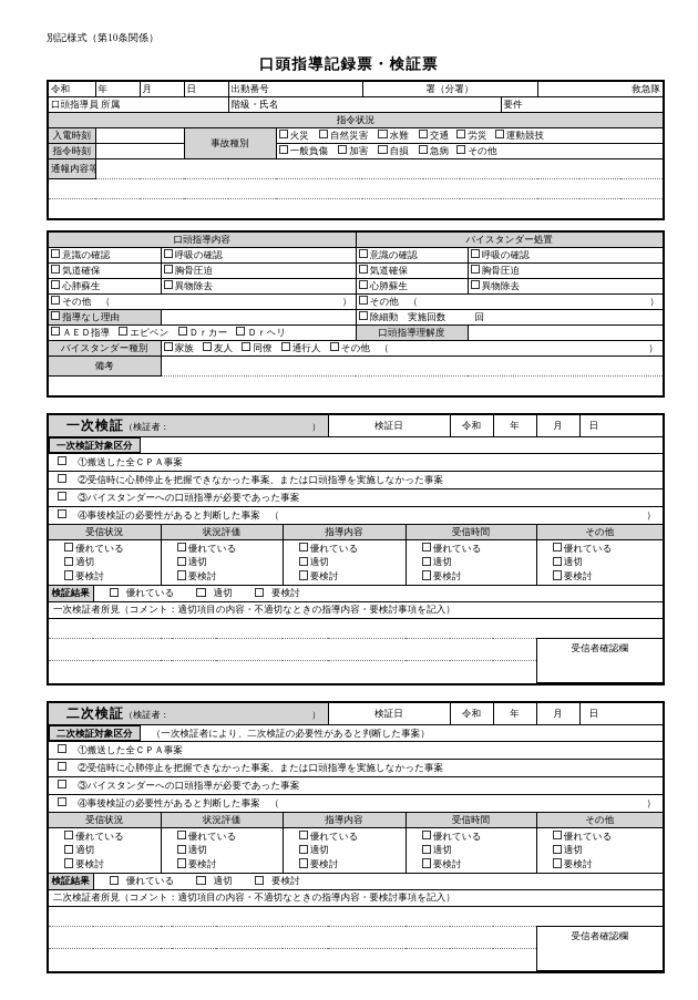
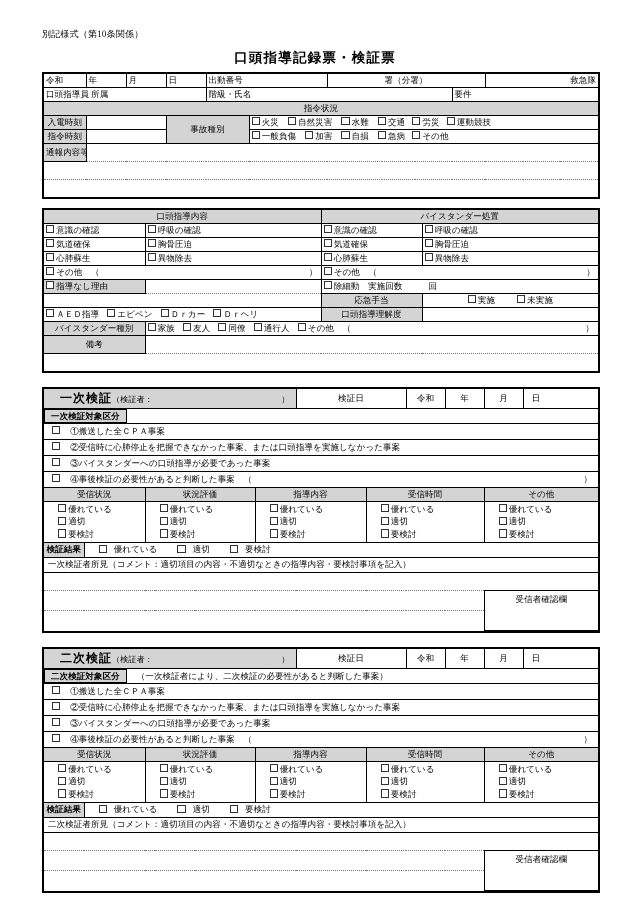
  別記様式（第10条関係）
  口頭指導記録票・検証票
  令和	年	月	日	出動番号	署（分署）	救急隊
  口頭指導員 所属	階級・氏名	要件
  指令状況
  入電時刻		事故種別	火災 自然災害 水難 交通 労災 運動競技
  指令時刻		一般負傷 加害 自損 急病 その他
  通報内容等
  口頭指導内容	バイスタンダー処置
  意識の確認	呼吸の確認	意識の確認	呼吸の確認
  気道確保	胸骨圧迫	気道確保	胸骨圧迫
  心肺蘇生	異物除去	心肺蘇生	異物除去
  その他 （ ）	その他 （ ）
  指導なし理由		除細動 実施回数 回
+ 	応急手当	実施 未実施
  ＡＥＤ指導 エピペン Ｄｒカー Ｄｒヘリ	口頭指導理解度
  バイスタンダー種別	家族 友人 同僚 通行人 その他 （ ）
  備考
  一次検証（検証者： ）	検証日	令和	年	月	日
  一次検証対象区分
  ①搬送した全ＣＰＡ事案
  ②受信時に心肺停止を把握できなかった事案、または口頭指導を実施しなかった事案
  ③バイスタンダーへの口頭指導が必要であった事案
  ④事後検証の必要性があると判断した事案 （ ）
  受信状況	状況評価	指導内容	受信時間	その他
  優れている 適切 要検討	優れている 適切 要検討	優れている 適切 要検討	優れている 適切 要検討	優れている 適切 要検討
  検証結果	優れている 適切 要検討
  一次検証者所見（コメント：適切項目の内容・不適切なときの指導内容・要検討事項を記入）
  	受信者確認欄
  二次検証（検証者： ）	検証日	令和	年	月	日
  二次検証対象区分 （一次検証者により、二次検証の必要性があると判断した事案）
  ①搬送した全ＣＰＡ事案
  ②受信時に心肺停止を把握できなかった事案、または口頭指導を実施しなかった事案
  ③バイスタンダーへの口頭指導が必要であった事案
  ④事後検証の必要性があると判断した事案 （ ）
  受信状況	状況評価	指導内容	受信時間	その他
  優れている 適切 要検討	優れている 適切 要検討	優れている 適切 要検討	優れている 適切 要検討	優れている 適切 要検討
  検証結果	優れている 適切 要検討
  二次検証者所見（コメント：適切項目の内容・不適切なときの指導内容・要検討事項を記入）
  	受信者確認欄
